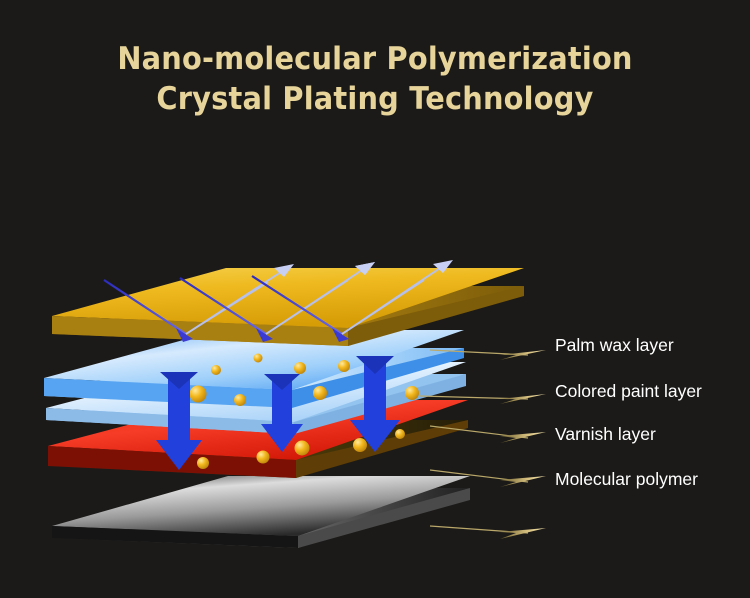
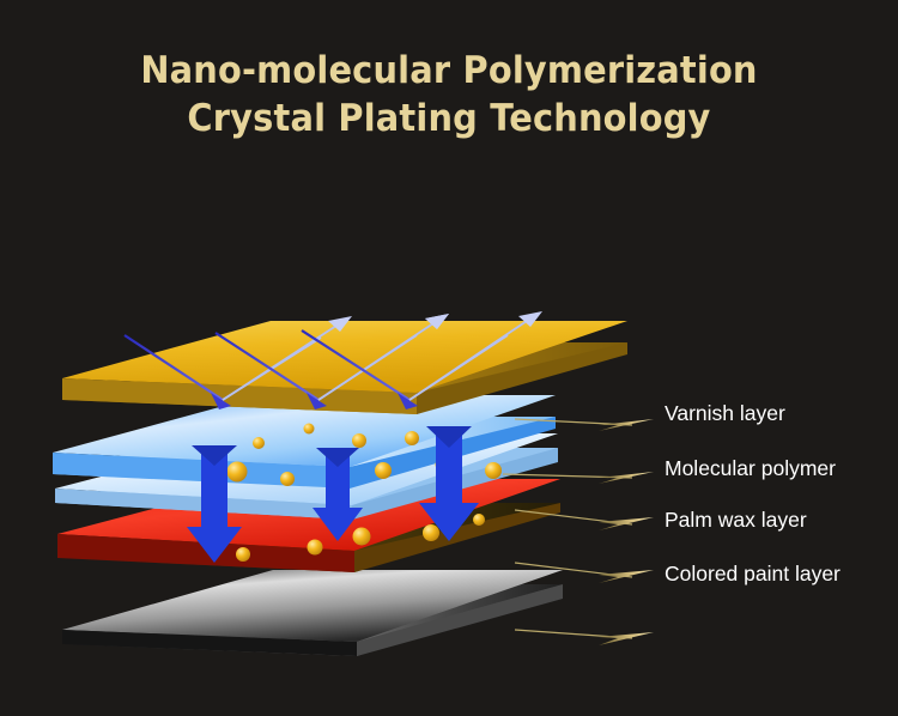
  Nano-molecular Polymerization
  Crystal Plating Technology
- Palm wax layer
+ Varnish layer
- Colored paint layer
+ Molecular polymer
- Varnish layer
+ Palm wax layer
- Molecular polymer
+ Colored paint layer
